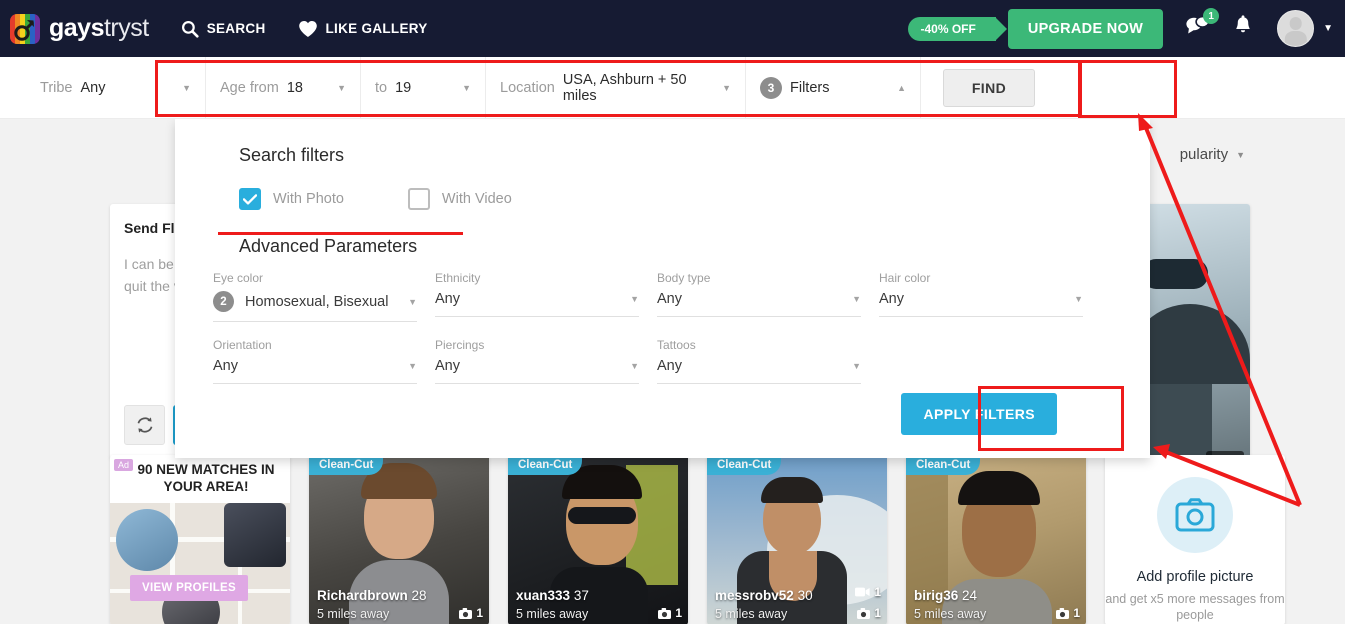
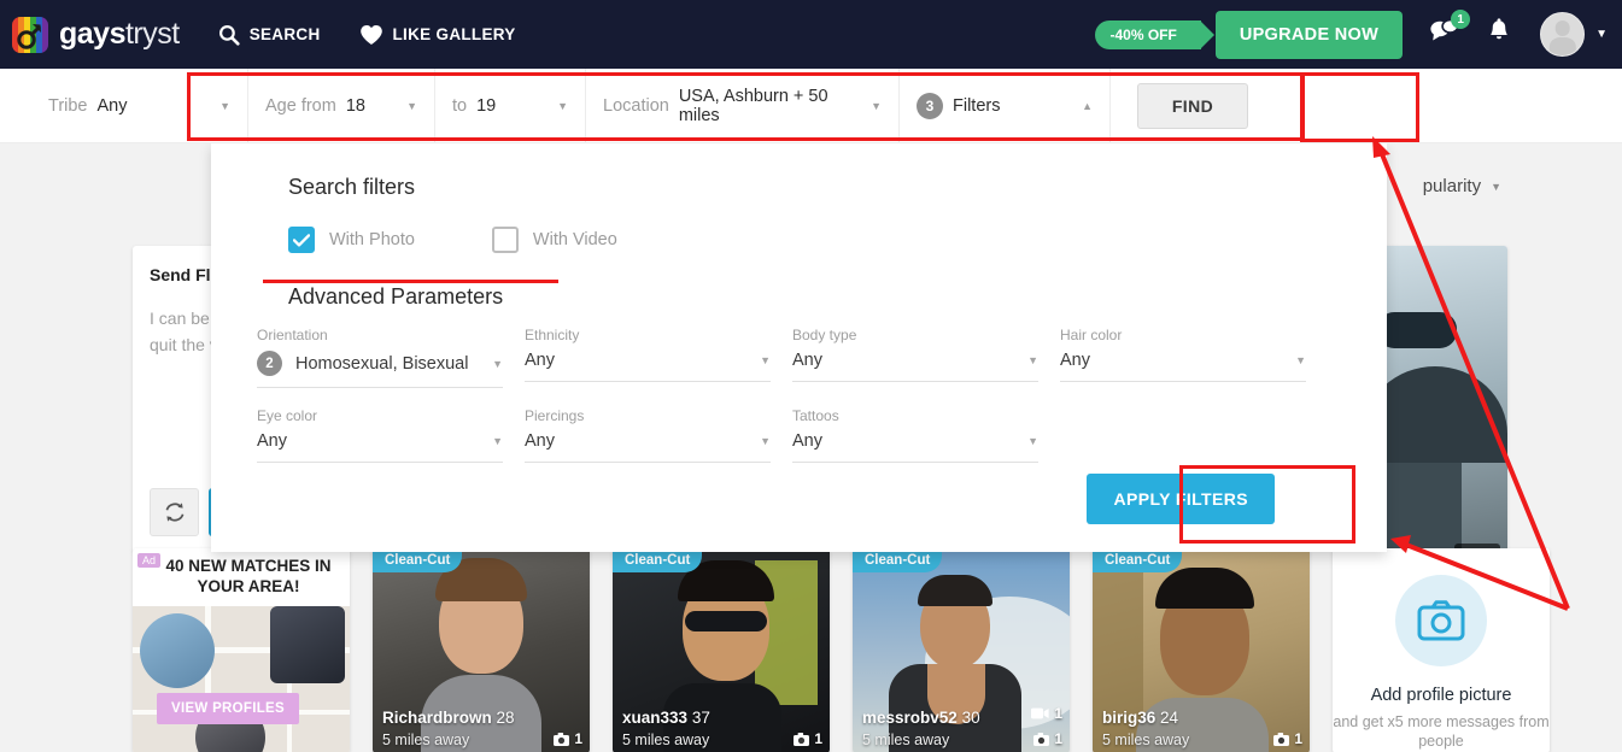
  gaystryst
  SEARCH
  LIKE GALLERY
  -40% OFF
  UPGRADE NOW
  1
  ▼
  Tribe
  Any
  ▼
  Age from
  18
  ▼
  to
  19
  ▼
  Location
  USA, Ashburn + 50 miles
  ▼
  3
  Filters
  ▲
  FIND
  pularity
  ▼
  Send Fl
  I can be
  quit the
  Ad
- 90 NEW MATCHES IN YOUR AREA!
+ 40 NEW MATCHES IN YOUR AREA!
  VIEW PROFILES
  Clean-Cut
  Richardbrown 28
  5 miles away
  1
  Clean-Cut
  xuan333 37
  5 miles away
  1
  Clean-Cut
  messrobv52 30
  5 miles away
  1
  1
  Clean-Cut
  birig36 24
  5 miles away
  1
  Add profile picture
  and get x5 more messages from people
  Search filters
  With Photo
  With Video
  Advanced Parameters
- Eye color
+ Orientation
  2
  Homosexual, Bisexual
  ▼
  Ethnicity
  Any
  ▼
  Body type
  Any
  ▼
  Hair color
  Any
  ▼
- Orientation
+ Eye color
  Any
  ▼
  Piercings
  Any
  ▼
  Tattoos
  Any
  ▼
  APPLY FILTERS
